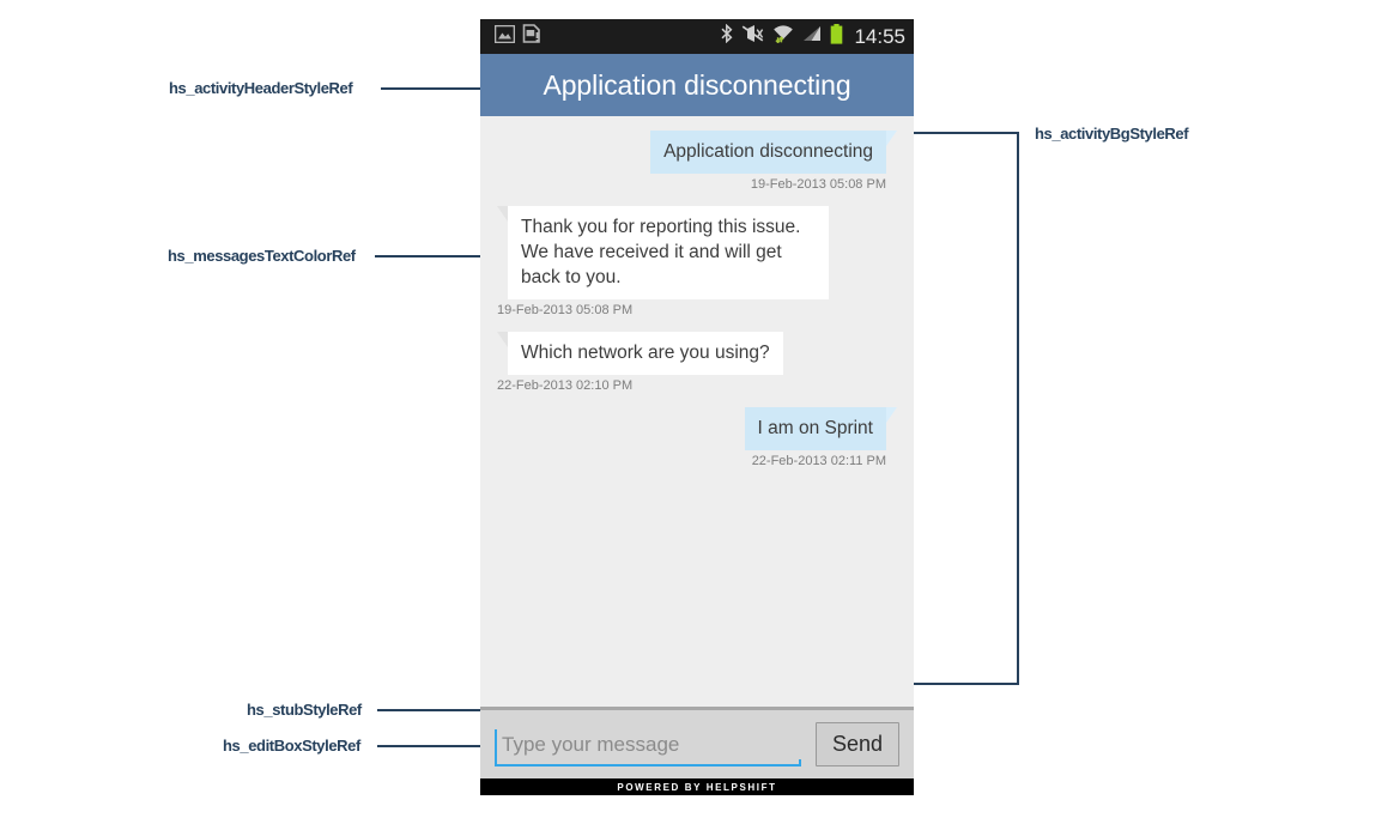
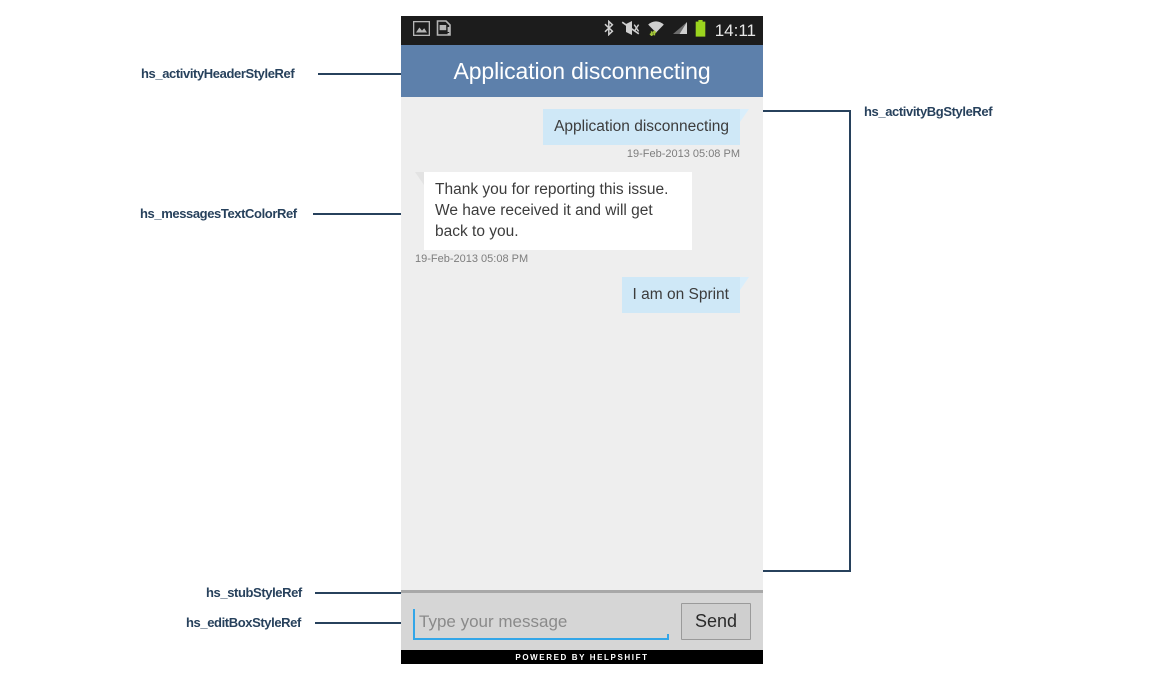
- 14:55
+ 14:11
  Application disconnecting
  Application disconnecting
  19-Feb-2013 05:08 PM
  Thank you for reporting this issue. We have received it and will get back to you.
  19-Feb-2013 05:08 PM
- Which network are you using?
- 22-Feb-2013 02:10 PM
  I am on Sprint
- 22-Feb-2013 02:11 PM
  Type your message
  Send
  POWERED BY HELPSHIFT
  hs_activityHeaderStyleRef
  hs_messagesTextColorRef
  hs_stubStyleRef
  hs_editBoxStyleRef
  hs_activityBgStyleRef
